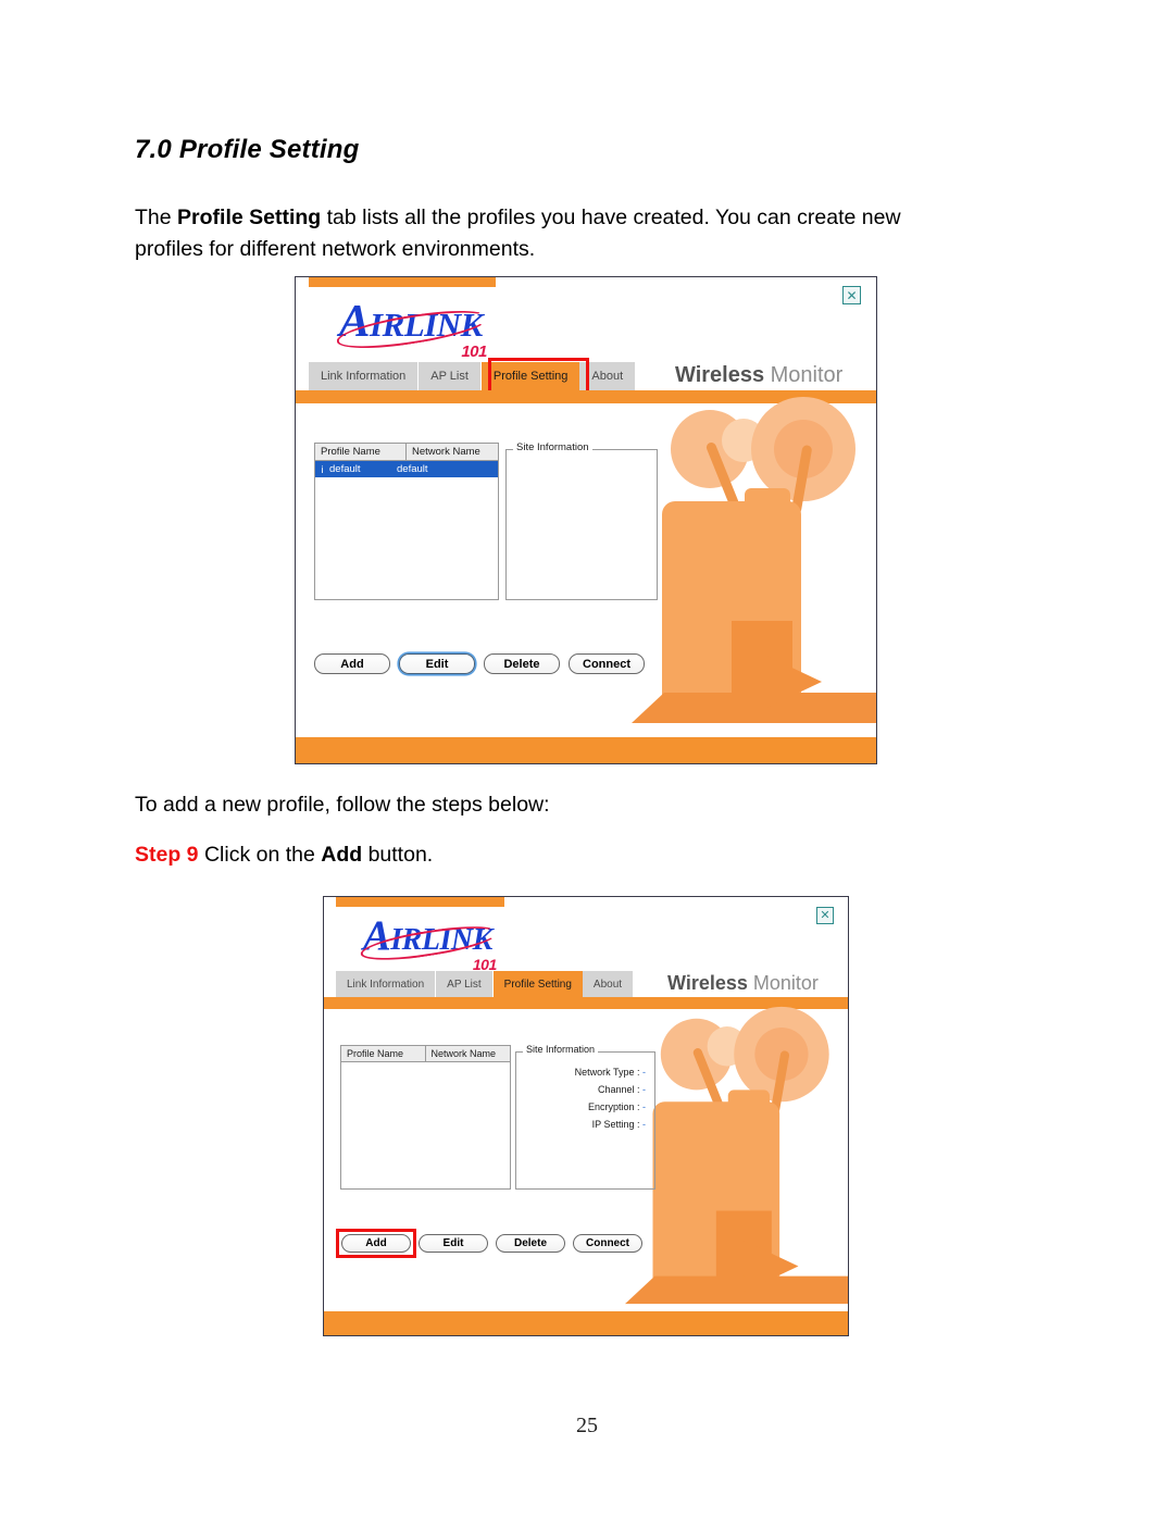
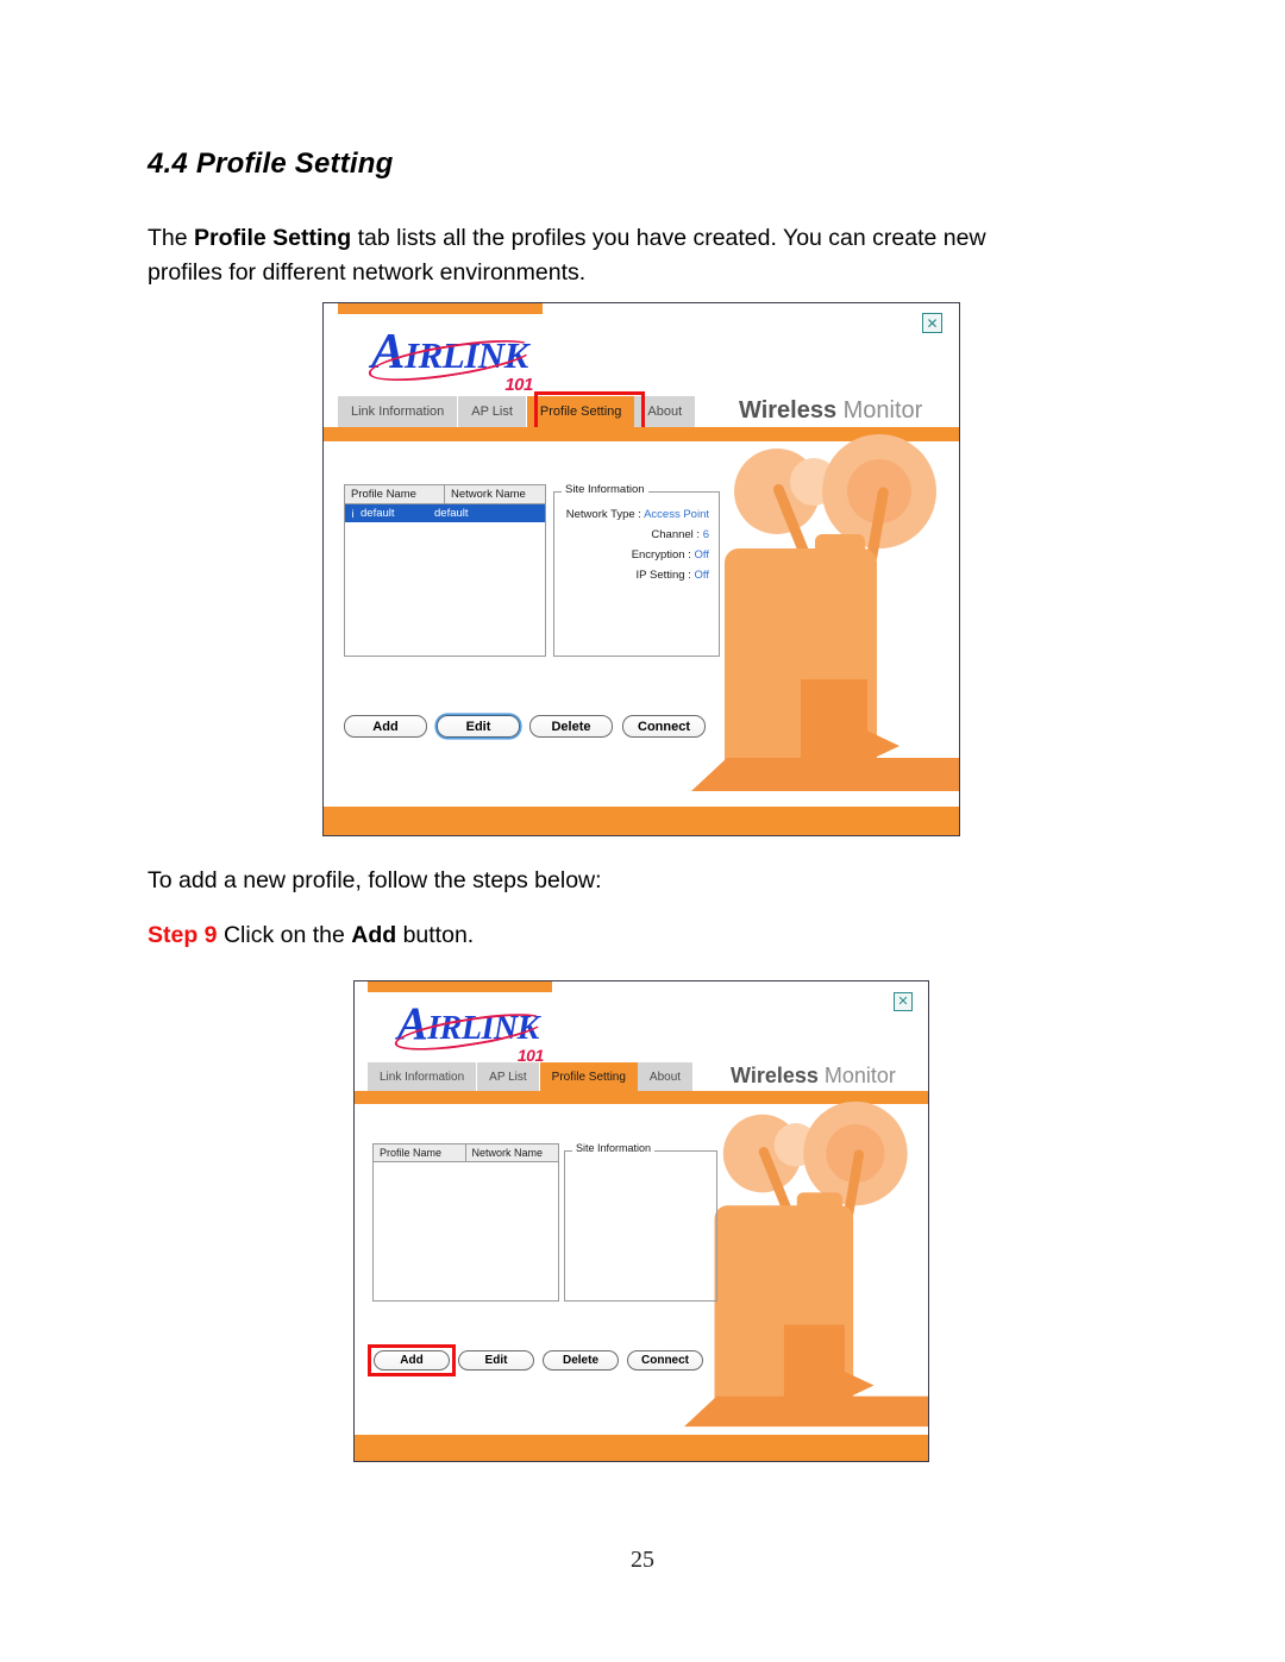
- 7.0 Profile Setting
+ 4.4 Profile Setting
  The Profile Setting tab lists all the profiles you have created. You can create new profiles for different network environments.
  ✕
  AIRLINK
  101
  Link Information
  AP List
  Profile Setting
  About
  Wireless Monitor
  Profile Name
  Network Name
  ℹ
  default
  default
  Site Information
+ Network Type : Access Point
+ Channel : 6
+ Encryption : Off
+ IP Setting : Off
  Add
  Edit
  Delete
  Connect
  To add a new profile, follow the steps below:
  Step 9 Click on the Add button.
  ✕
  AIRLINK
  101
  Link Information
  AP List
  Profile Setting
  About
  Wireless Monitor
  Profile Name
  Network Name
  Site Information
- Network Type : -
- Channel : -
- Encryption : -
- IP Setting : -
  Add
  Edit
  Delete
  Connect
  25
